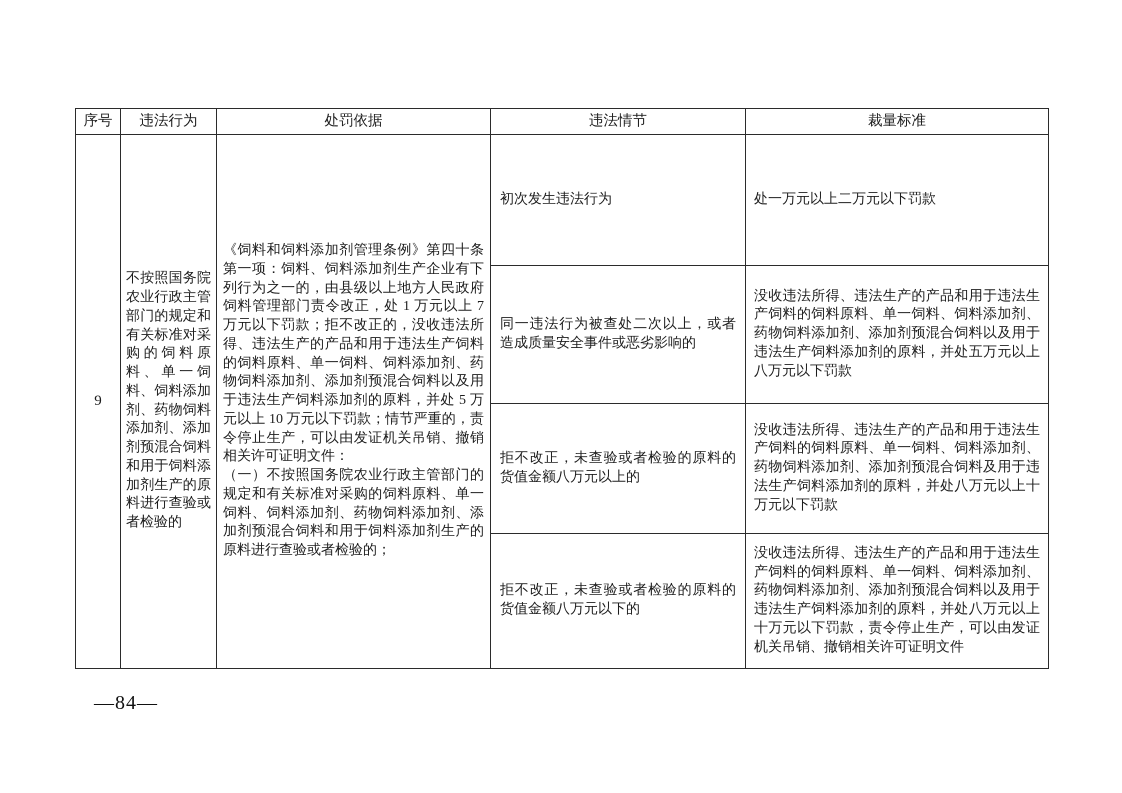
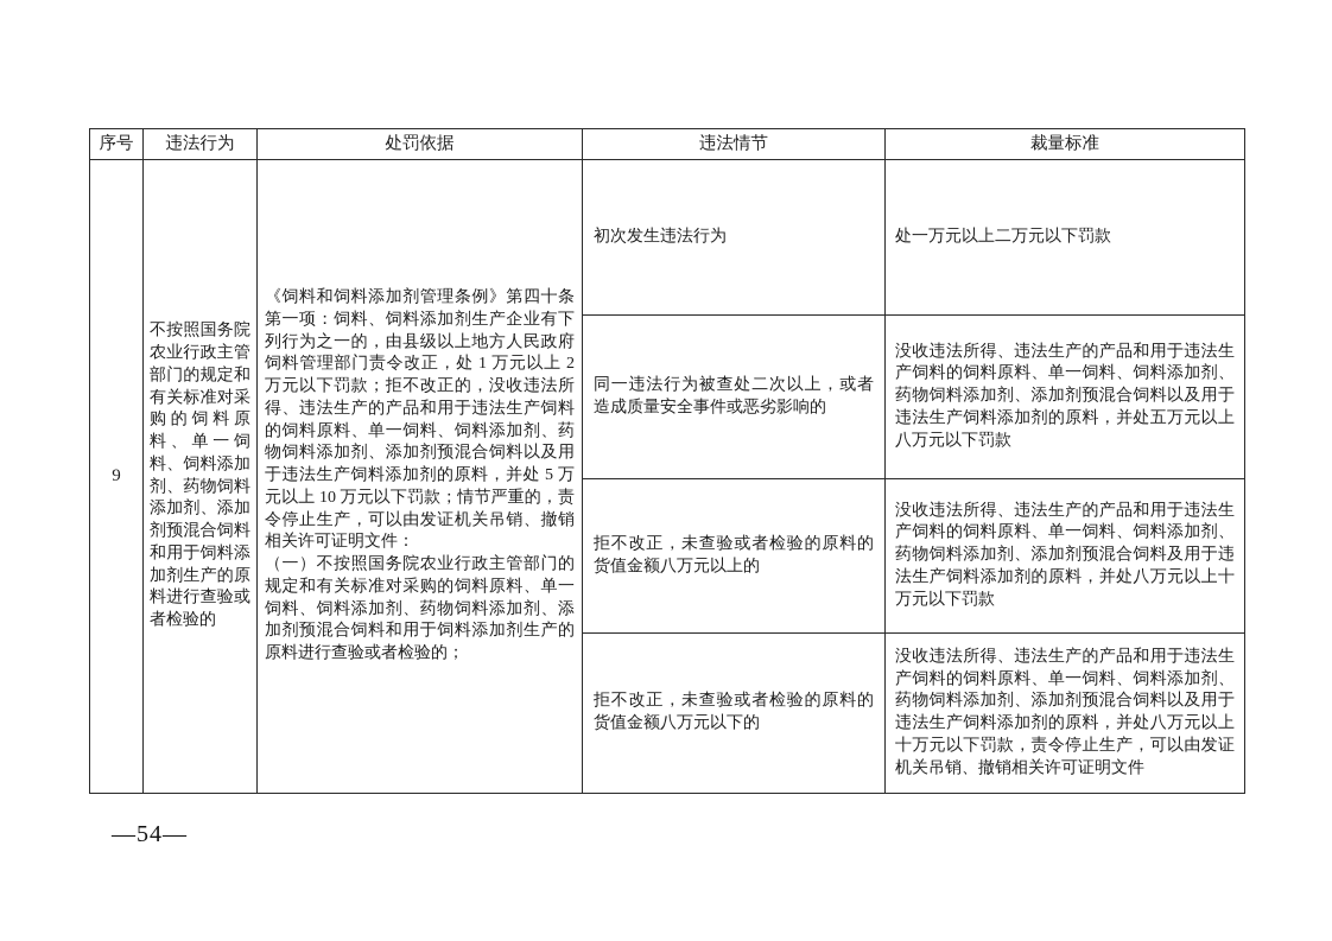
  序号	违法行为	处罚依据	违法情节	裁量标准
- 9	不按照国务院农业行政主管部门的规定和有关标准对采购的饲料原料、单一饲料、饲料添加剂、药物饲料添加剂、添加剂预混合饲料和用于饲料添加剂生产的原料进行查验或者检验的	《饲料和饲料添加剂管理条例》第四十条第一项：饲料、饲料添加剂生产企业有下列行为之一的，由县级以上地方人民政府饲料管理部门责令改正，处 1 万元以上 7 万元以下罚款；拒不改正的，没收违法所得、违法生产的产品和用于违法生产饲料的饲料原料、单一饲料、饲料添加剂、药物饲料添加剂、添加剂预混合饲料以及用于违法生产饲料添加剂的原料，并处 5 万元以上 10 万元以下罚款；情节严重的，责令停止生产，可以由发证机关吊销、撤销相关许可证明文件： （一）不按照国务院农业行政主管部门的规定和有关标准对采购的饲料原料、单一饲料、饲料添加剂、药物饲料添加剂、添加剂预混合饲料和用于饲料添加剂生产的原料进行查验或者检验的；	初次发生违法行为	处一万元以上二万元以下罚款
+ 9	不按照国务院农业行政主管部门的规定和有关标准对采购的饲料原料、单一饲料、饲料添加剂、药物饲料添加剂、添加剂预混合饲料和用于饲料添加剂生产的原料进行查验或者检验的	《饲料和饲料添加剂管理条例》第四十条第一项：饲料、饲料添加剂生产企业有下列行为之一的，由县级以上地方人民政府饲料管理部门责令改正，处 1 万元以上 2 万元以下罚款；拒不改正的，没收违法所得、违法生产的产品和用于违法生产饲料的饲料原料、单一饲料、饲料添加剂、药物饲料添加剂、添加剂预混合饲料以及用于违法生产饲料添加剂的原料，并处 5 万元以上 10 万元以下罚款；情节严重的，责令停止生产，可以由发证机关吊销、撤销相关许可证明文件： （一）不按照国务院农业行政主管部门的规定和有关标准对采购的饲料原料、单一饲料、饲料添加剂、药物饲料添加剂、添加剂预混合饲料和用于饲料添加剂生产的原料进行查验或者检验的；	初次发生违法行为	处一万元以上二万元以下罚款
  同一违法行为被查处二次以上，或者造成质量安全事件或恶劣影响的	没收违法所得、违法生产的产品和用于违法生产饲料的饲料原料、单一饲料、饲料添加剂、药物饲料添加剂、添加剂预混合饲料以及用于违法生产饲料添加剂的原料，并处五万元以上八万元以下罚款
  拒不改正，未查验或者检验的原料的货值金额八万元以上的	没收违法所得、违法生产的产品和用于违法生产饲料的饲料原料、单一饲料、饲料添加剂、药物饲料添加剂、添加剂预混合饲料及用于违法生产饲料添加剂的原料，并处八万元以上十万元以下罚款
  拒不改正，未查验或者检验的原料的货值金额八万元以下的	没收违法所得、违法生产的产品和用于违法生产饲料的饲料原料、单一饲料、饲料添加剂、药物饲料添加剂、添加剂预混合饲料以及用于违法生产饲料添加剂的原料，并处八万元以上十万元以下罚款，责令停止生产，可以由发证机关吊销、撤销相关许可证明文件
- —84—
+ —54—
